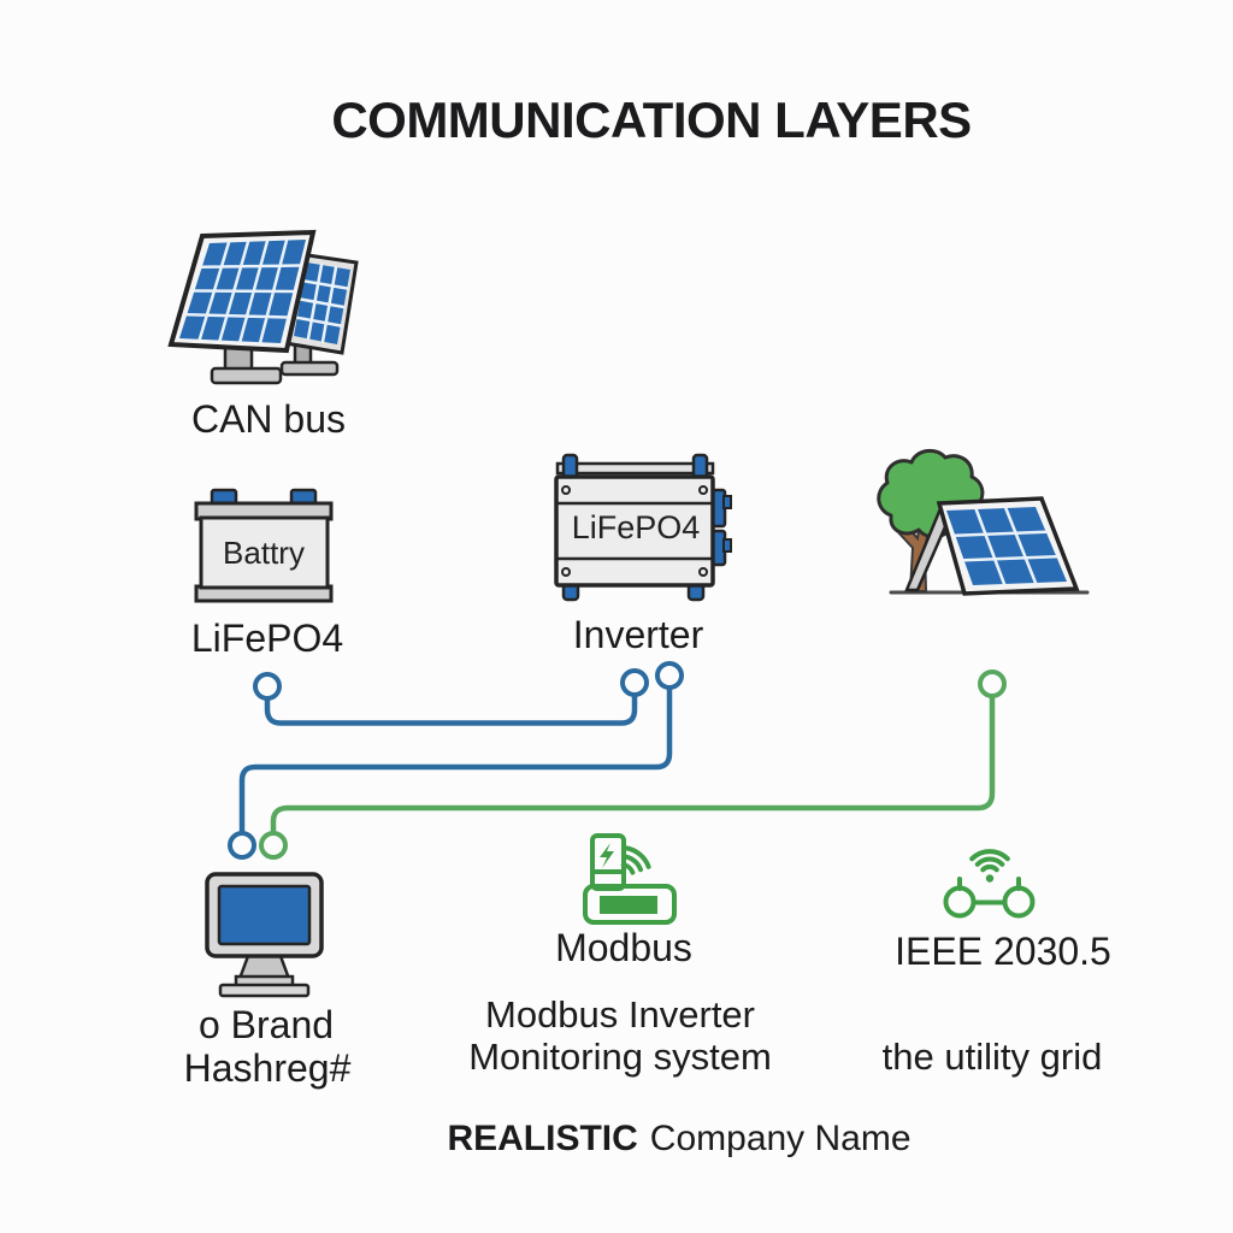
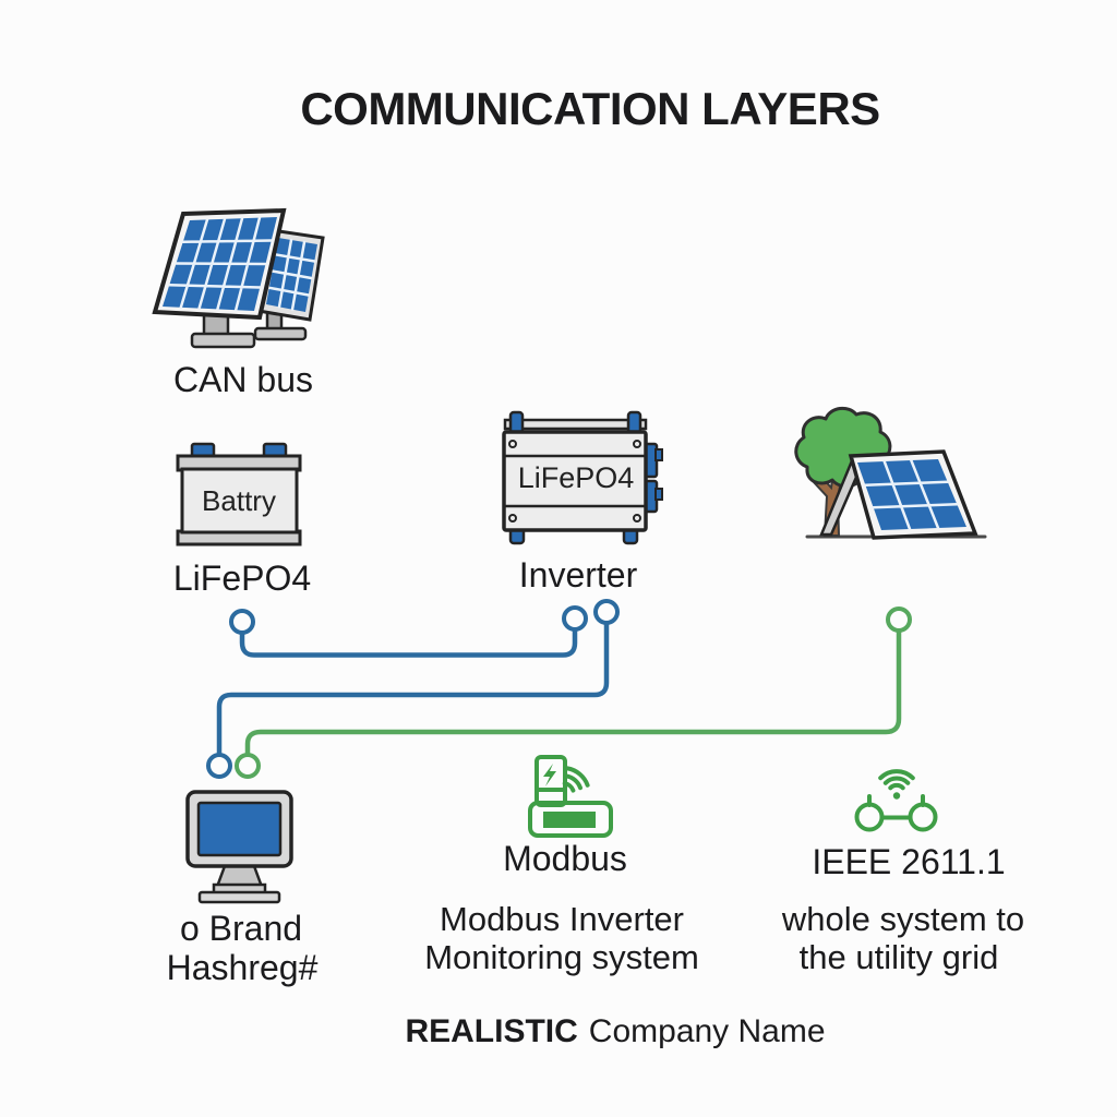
  COMMUNICATION LAYERS
  CAN bus
  Battry
  LiFePO4
  LiFePO4
  Inverter
  o Brand
  Hashreg#
  Modbus
  Modbus Inverter
  Monitoring system
- IEEE 2030.5
+ IEEE 2611.1
+ whole system to
  the utility grid
  REALISTIC Company Name
